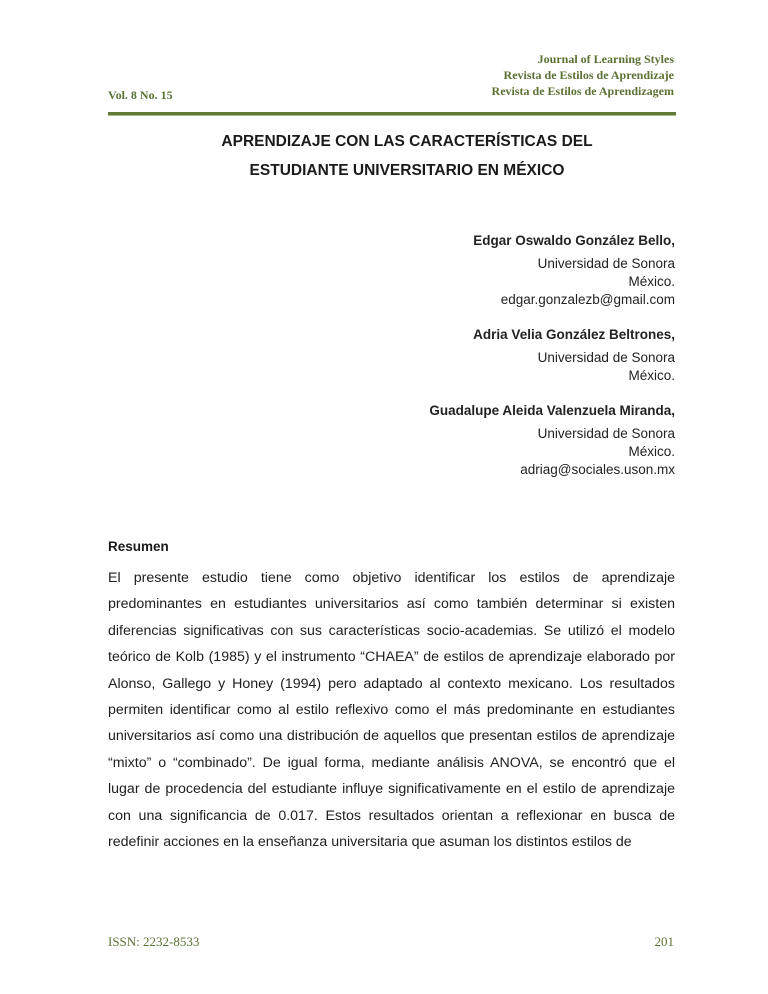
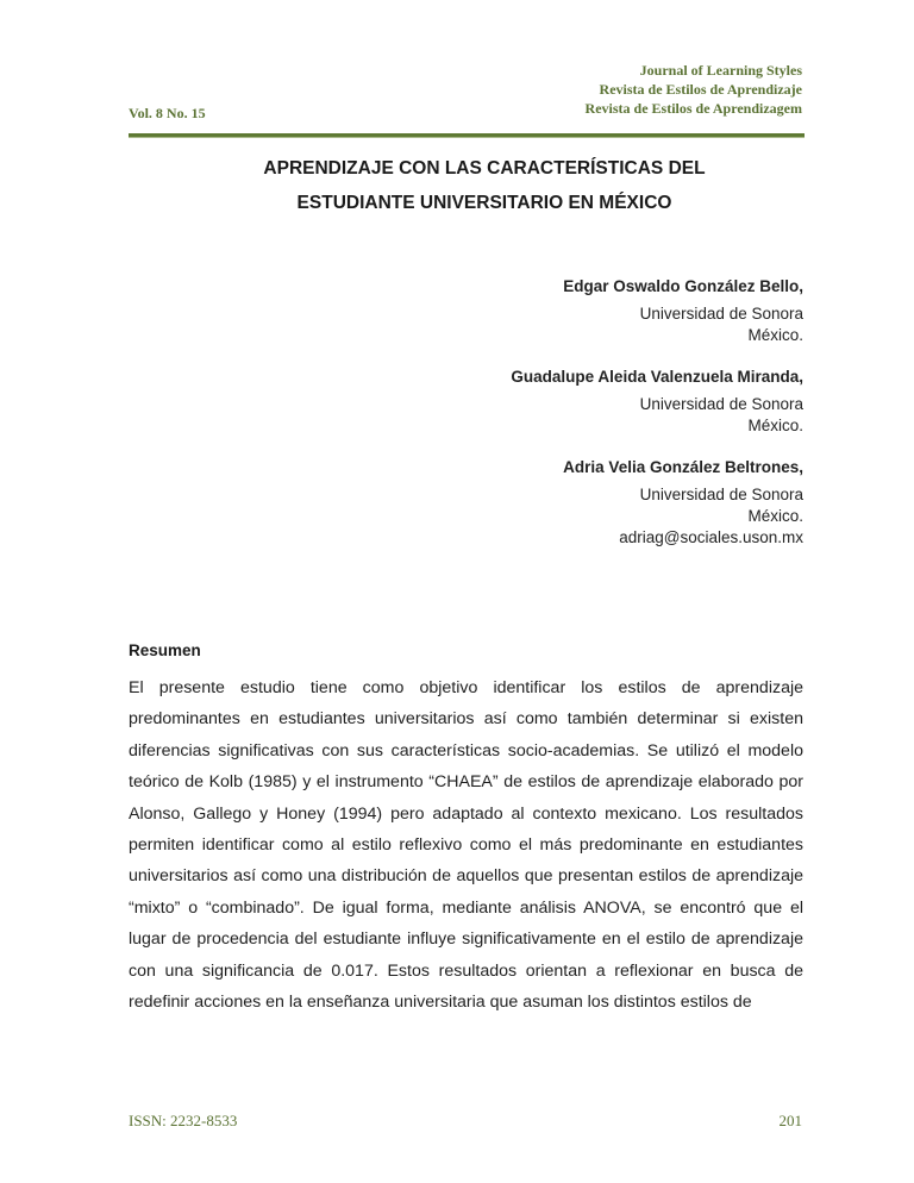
  Vol. 8 No. 15
  Journal of Learning Styles
  Revista de Estilos de Aprendizaje
  Revista de Estilos de Aprendizagem
  APRENDIZAJE CON LAS CARACTERÍSTICAS DEL
  ESTUDIANTE UNIVERSITARIO EN MÉXICO
  Edgar Oswaldo González Bello,
  Universidad de Sonora
  México.
- edgar.gonzalezb@gmail.com
- Adria Velia González Beltrones,
+ Guadalupe Aleida Valenzuela Miranda,
  Universidad de Sonora
  México.
- Guadalupe Aleida Valenzuela Miranda,
+ Adria Velia González Beltrones,
  Universidad de Sonora
  México.
  adriag@sociales.uson.mx
  Resumen
  El presente estudio tiene como objetivo identificar los estilos de aprendizaje predominantes en estudiantes universitarios así como también determinar si existen diferencias significativas con sus características socio-academias. Se utilizó el modelo teórico de Kolb (1985) y el instrumento “CHAEA” de estilos de aprendizaje elaborado por Alonso, Gallego y Honey (1994) pero adaptado al contexto mexicano. Los resultados permiten identificar como al estilo reflexivo como el más predominante en estudiantes universitarios así como una distribución de aquellos que presentan estilos de aprendizaje “mixto” o “combinado”. De igual forma, mediante análisis ANOVA, se encontró que el lugar de procedencia del estudiante influye significativamente en el estilo de aprendizaje con una significancia de 0.017. Estos resultados orientan a reflexionar en busca de redefinir acciones en la enseñanza universitaria que asuman los distintos estilos de
  ISSN: 2232-8533
  201
